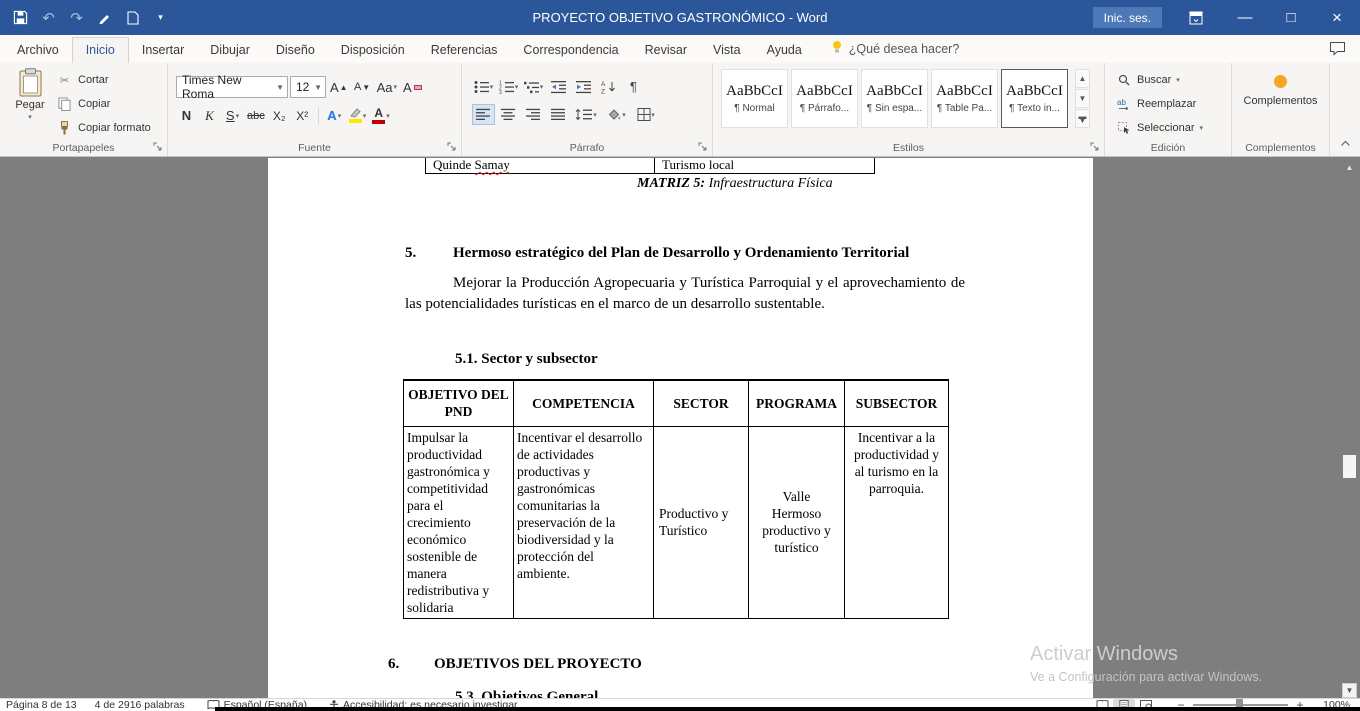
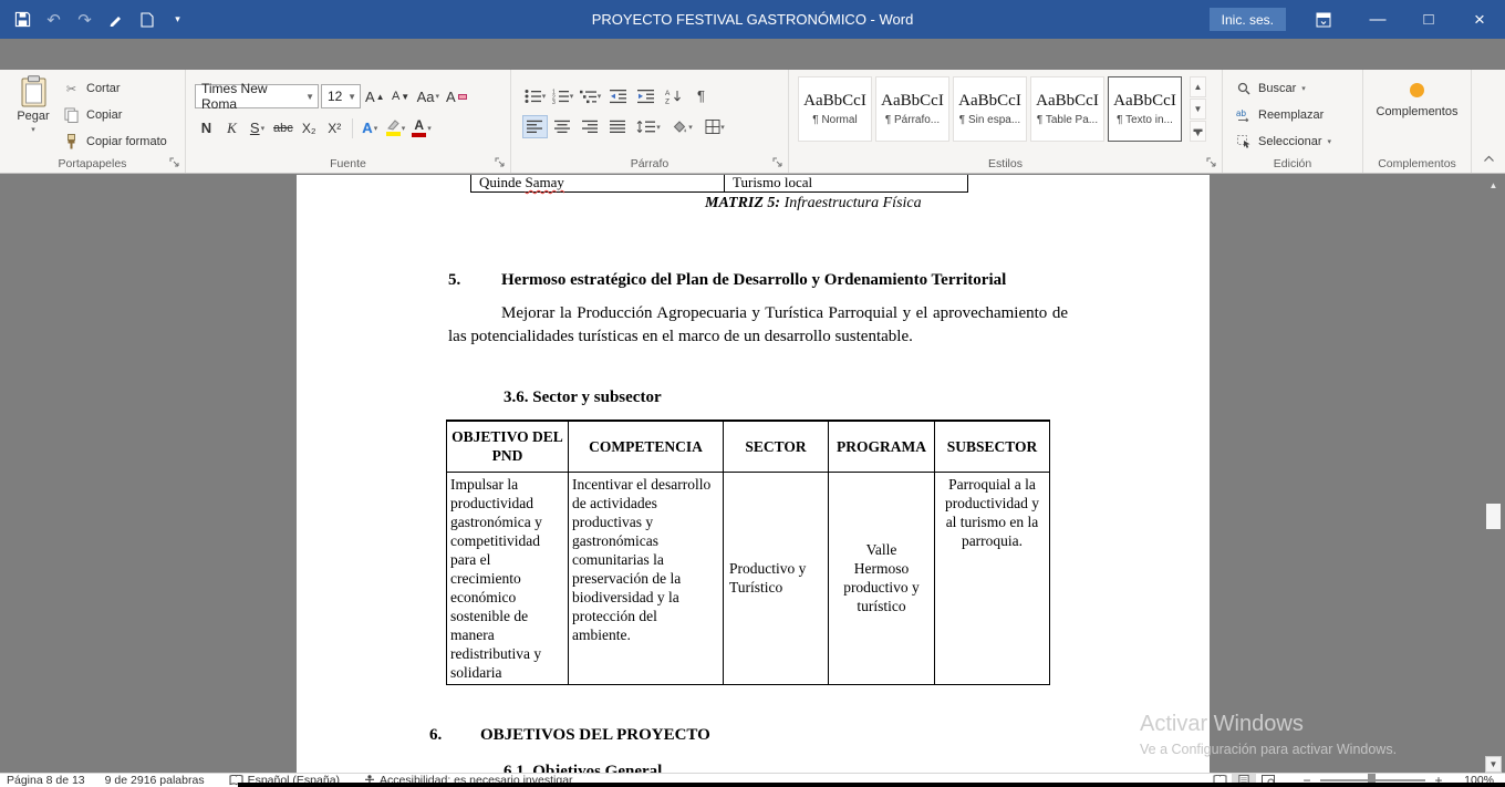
  ↶
  ↷
  ▾
- PROYECTO OBJETIVO GASTRONÓMICO - Word
+ PROYECTO FESTIVAL GASTRONÓMICO - Word
  Inic. ses.
  —
  □
  ×
- Archivo
- Inicio
- Insertar
- Dibujar
- Diseño
- Disposición
- Referencias
- Correspondencia
- Revisar
- Vista
- Ayuda
- ¿Qué desea hacer?
  Pegar
  ✂
  Cortar
  Copiar
  Copiar formato
  Portapapeles
  Times New Roma
  ▼
  12
  ▼
  A
  ▲
  A
  ▼
  Aa
  A
  N
  K
  S
  abc
  X₂
  X²
  A
  A
  Fuente
  ¶
  Párrafo
  AaBbCcI
  ¶ Normal
  AaBbCcI
  ¶ Párrafo...
  AaBbCcI
  ¶ Sin espa...
  AaBbCcI
  ¶ Table Pa...
  AaBbCcI
  ¶ Texto in...
  ▲
  ▼
  ▬
  ▼
  Estilos
  Buscar
  ab
  Reemplazar
  Seleccionar
  Edición
  Complementos
  Complementos
  Quinde Samay
  Turismo local
  MATRIZ 5: Infraestructura Física
  5. Hermoso estratégico del Plan de Desarrollo y Ordenamiento Territorial
  Mejorar la Producción Agropecuaria y Turística Parroquial y el aprovechamiento de las potencialidades turísticas en el marco de un desarrollo sustentable.
- 5.1. Sector y subsector
+ 3.6. Sector y subsector
  OBJETIVO DEL PND	COMPETENCIA	SECTOR	PROGRAMA	SUBSECTOR
- Impulsar la productividad gastronómica y competitividad para el crecimiento económico sostenible de manera redistributiva y solidaria	Incentivar el desarrollo de actividades productivas y gastronómicas comunitarias la preservación de la biodiversidad y la protección del ambiente.	Productivo y Turístico	Valle Hermoso productivo y turístico	Incentivar a la productividad y al turismo en la parroquia.
+ Impulsar la productividad gastronómica y competitividad para el crecimiento económico sostenible de manera redistributiva y solidaria	Incentivar el desarrollo de actividades productivas y gastronómicas comunitarias la preservación de la biodiversidad y la protección del ambiente.	Productivo y Turístico	Valle Hermoso productivo y turístico	Parroquial a la productividad y al turismo en la parroquia.
  6. OBJETIVOS DEL PROYECTO
- 5.3. Objetivos General
+ 6.1. Objetivos General
  Activar Windows
  Ve a Configuración para activar Windows.
  ▲
  ▼
  Página 8 de 13
- 4 de 2916 palabras
+ 9 de 2916 palabras
  Español (España)
  Accesibilidad: es necesario investigar
  −
  +
  100%
